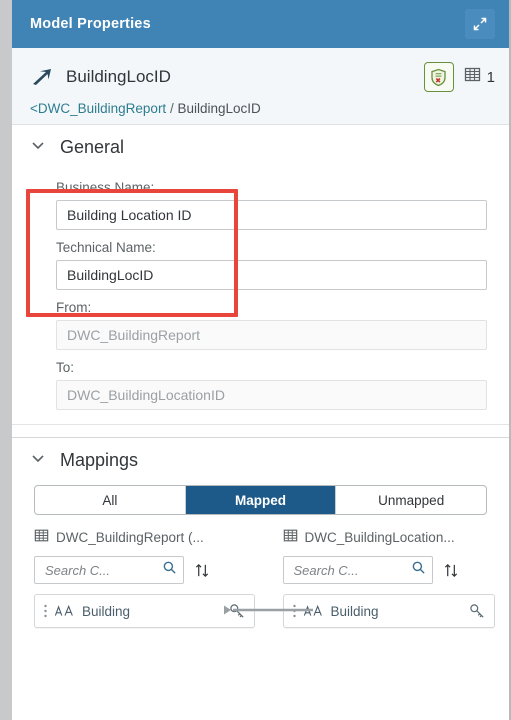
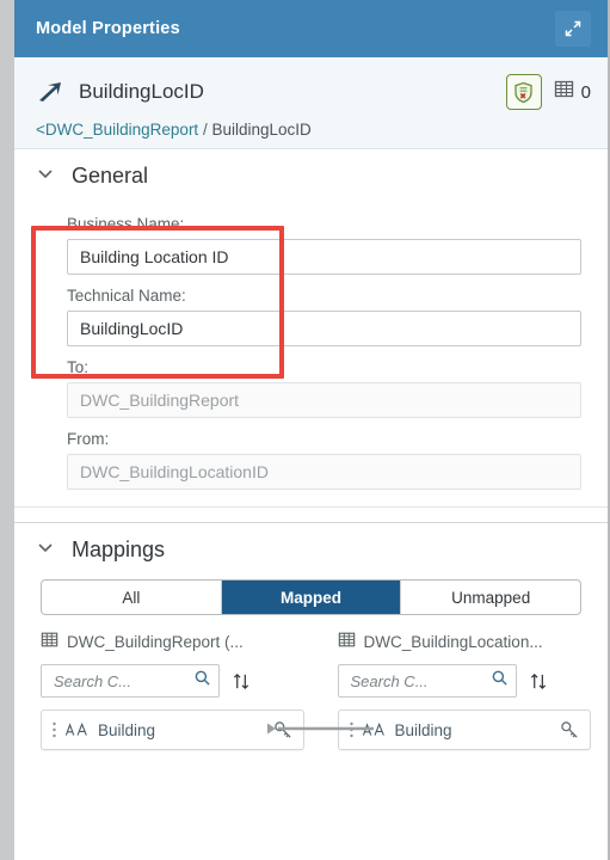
  Model Properties
  BuildingLocID
- 1
+ 0
  <DWC_BuildingReport / BuildingLocID
  General
  Business Name:
  Building Location ID
  Technical Name:
  BuildingLocID
- From:
+ To:
  DWC_BuildingReport
- To:
+ From:
  DWC_BuildingLocationID
  Mappings
  All
  Mapped
  Unmapped
  DWC_BuildingReport (...
  Search C...
  Building
  DWC_BuildingLocation...
  Search C...
  Building
